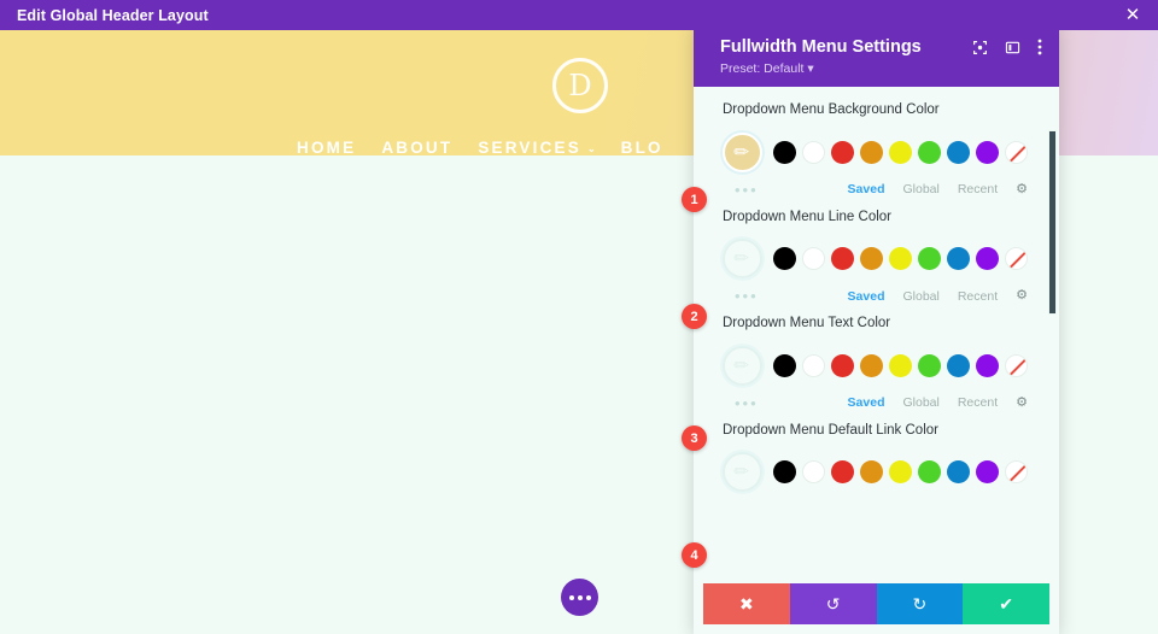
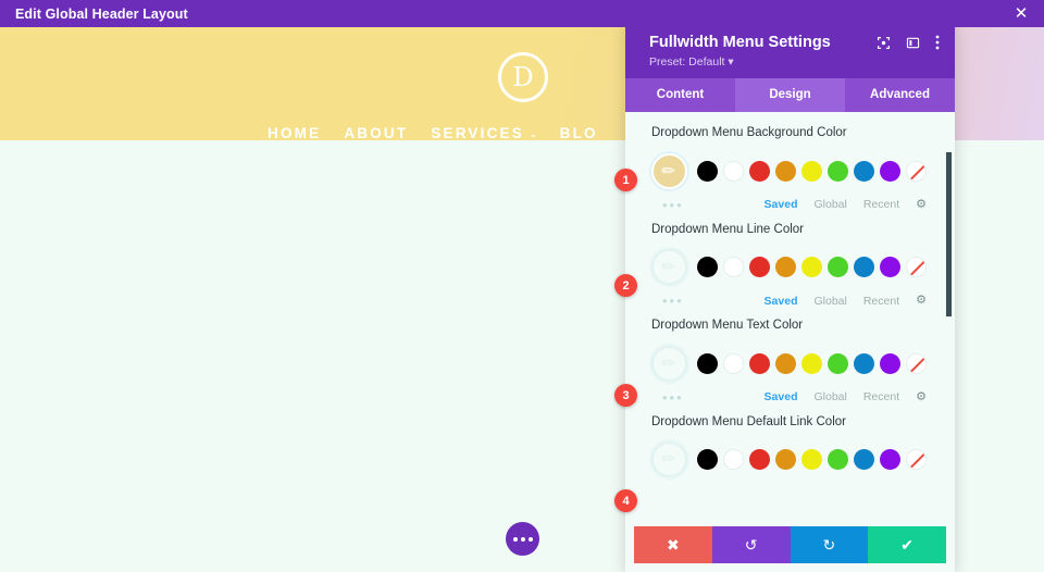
  Edit Global Header Layout
  ✕
  D
  HOME
  ABOUT
  SERVICES
  ⌄
  BLO
  Fullwidth Menu Settings
  Preset: Default ▾
+ Content
+ Design
+ Advanced
  Dropdown Menu Background Color
  •••
  Saved
  Global
  Recent
  ⚙
  Dropdown Menu Line Color
  •••
  Saved
  Global
  Recent
  ⚙
  Dropdown Menu Text Color
  •••
  Saved
  Global
  Recent
  ⚙
  Dropdown Menu Default Link Color
  ✖
  ↺
  ↻
  ✔
  1
  2
  3
  4
